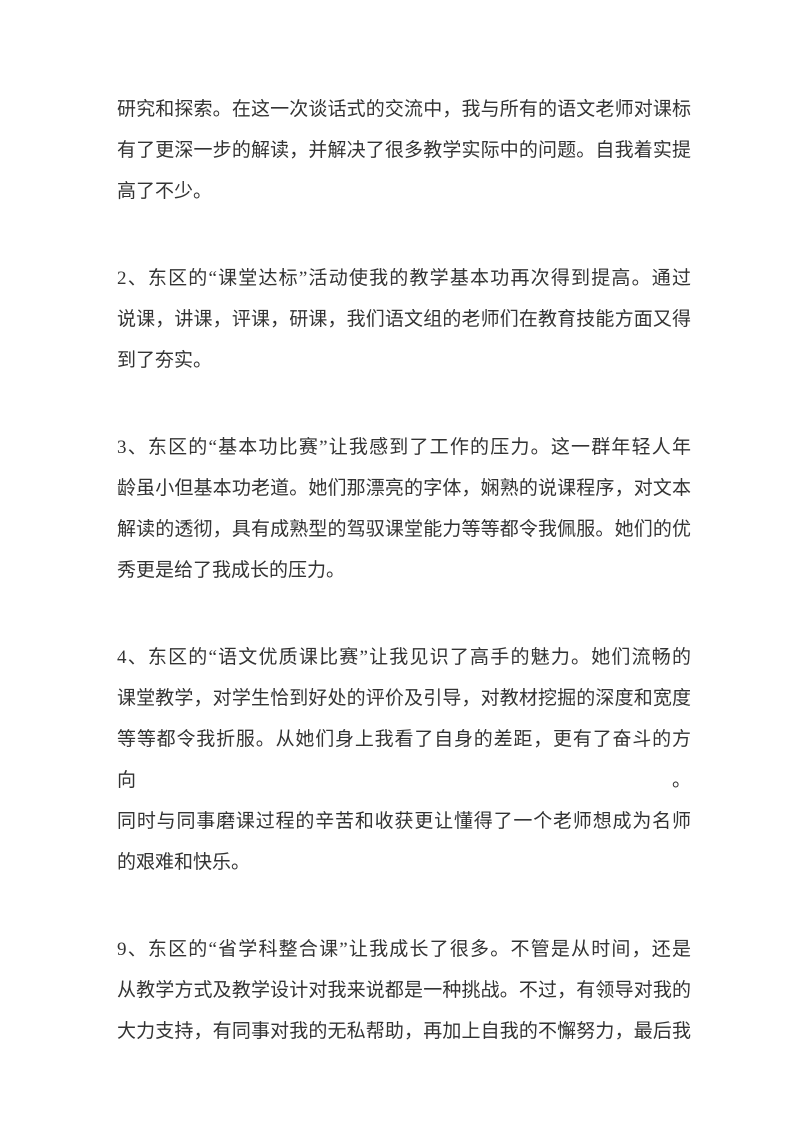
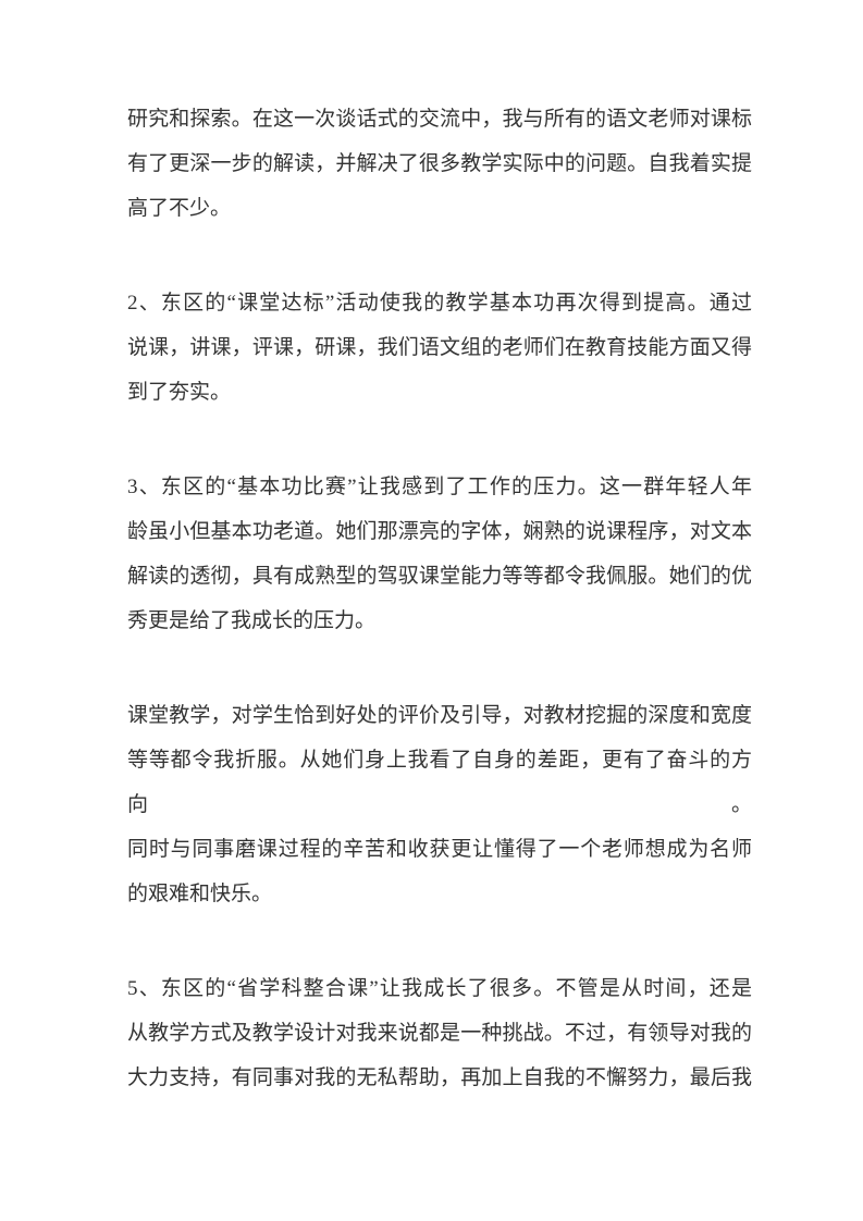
  研究和探索。在这一次谈话式的交流中，我与所有的语文老师对课标
  有了更深一步的解读，并解决了很多教学实际中的问题。自我着实提
  高了不少。
  2、东区的“课堂达标”活动使我的教学基本功再次得到提高。通过
  说课，讲课，评课，研课，我们语文组的老师们在教育技能方面又得
  到了夯实。
  3、东区的“基本功比赛”让我感到了工作的压力。这一群年轻人年
  龄虽小但基本功老道。她们那漂亮的字体，娴熟的说课程序，对文本
  解读的透彻，具有成熟型的驾驭课堂能力等等都令我佩服。她们的优
  秀更是给了我成长的压力。
- 4、东区的“语文优质课比赛”让我见识了高手的魅力。她们流畅的
  课堂教学，对学生恰到好处的评价及引导，对教材挖掘的深度和宽度
  等等都令我折服。从她们身上我看了自身的差距，更有了奋斗的方向。
  同时与同事磨课过程的辛苦和收获更让懂得了一个老师想成为名师
  的艰难和快乐。
- 9、东区的“省学科整合课”让我成长了很多。不管是从时间，还是
+ 5、东区的“省学科整合课”让我成长了很多。不管是从时间，还是
  从教学方式及教学设计对我来说都是一种挑战。不过，有领导对我的
  大力支持，有同事对我的无私帮助，再加上自我的不懈努力，最后我
